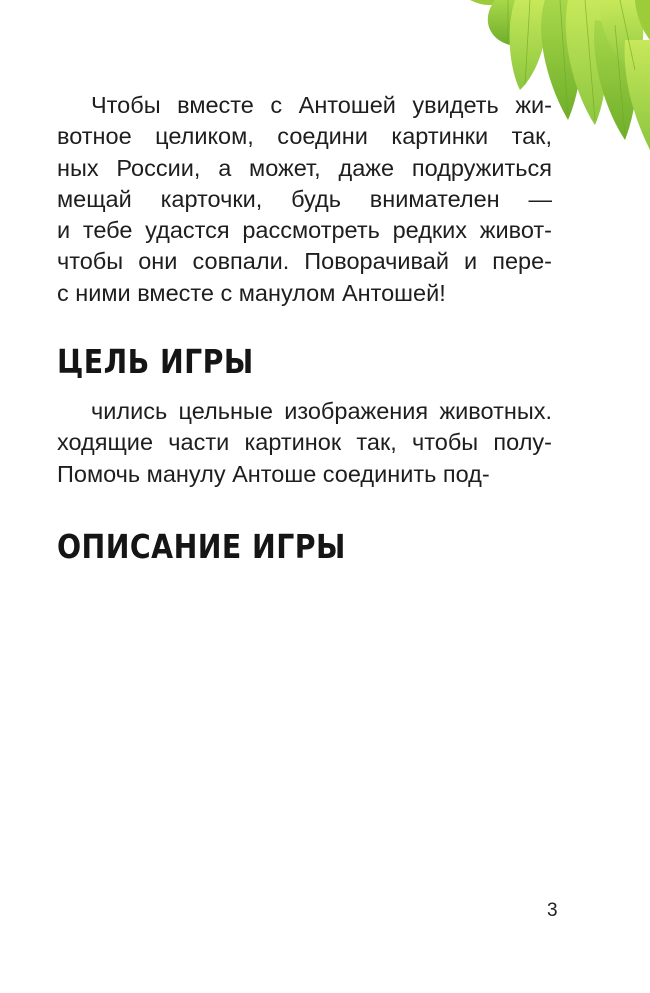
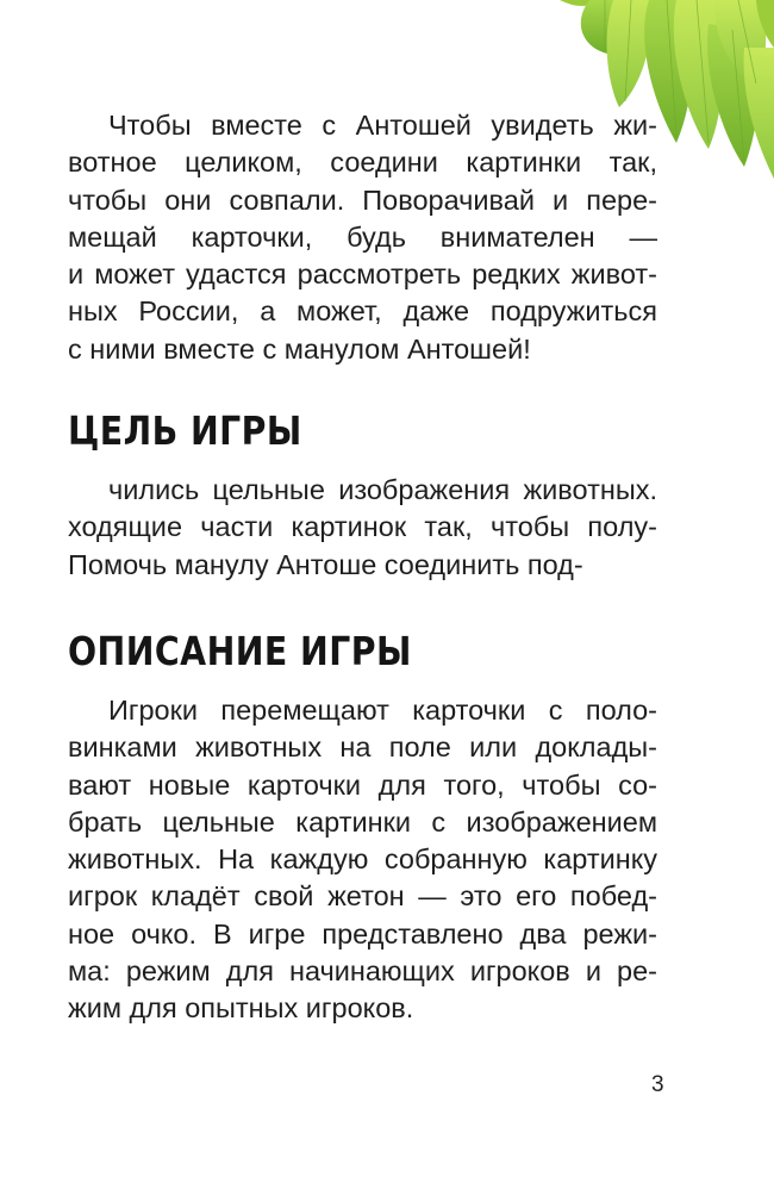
  Чтобы вместе с Антошей увидеть жи-
  вотное целиком, соедини картинки так,
- ных России, а может, даже подружиться
+ чтобы они совпали. Поворачивай и пере-
  мещай карточки, будь внимателен —
- и тебе удастся рассмотреть редких живот-
+ и может удастся рассмотреть редких живот-
- чтобы они совпали. Поворачивай и пере-
+ ных России, а может, даже подружиться
  с ними вместе с манулом Антошей!
  ЦЕЛЬ ИГРЫ
  чились цельные изображения животных.
  ходящие части картинок так, чтобы полу-
  Помочь манулу Антоше соединить под-
  ОПИСАНИЕ ИГРЫ
+ Игроки перемещают карточки с поло-
+ винками животных на поле или доклады-
+ вают новые карточки для того, чтобы со-
+ брать цельные картинки с изображением
+ животных. На каждую собранную картинку
+ игрок кладёт свой жетон — это его побед-
+ ное очко. В игре представлено два режи-
+ ма: режим для начинающих игроков и ре-
+ жим для опытных игроков.
  3
